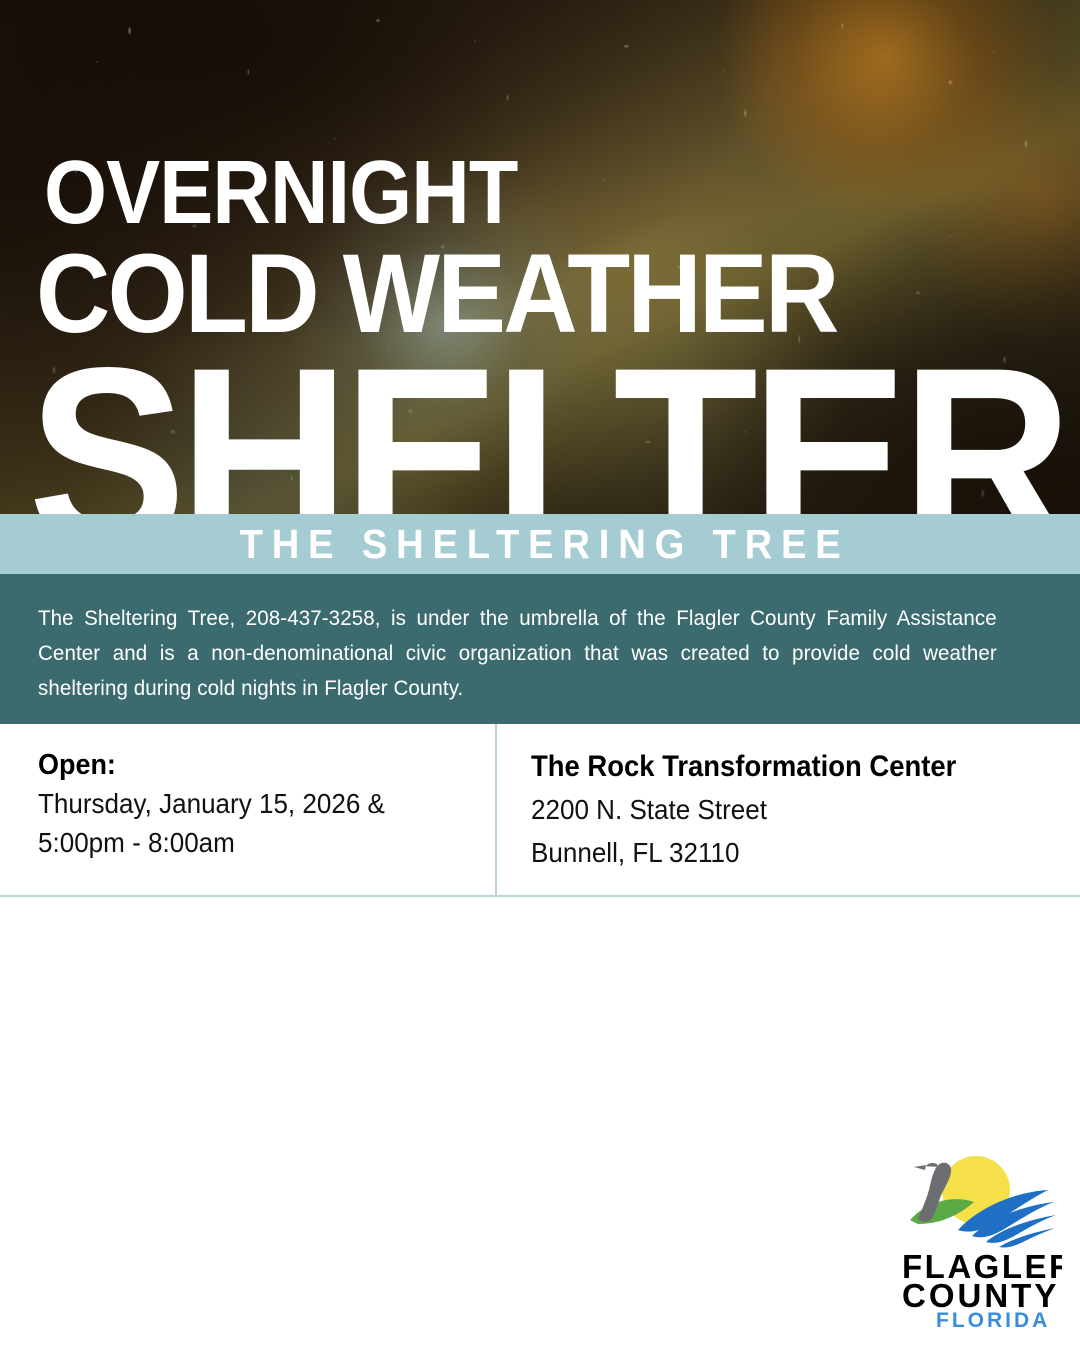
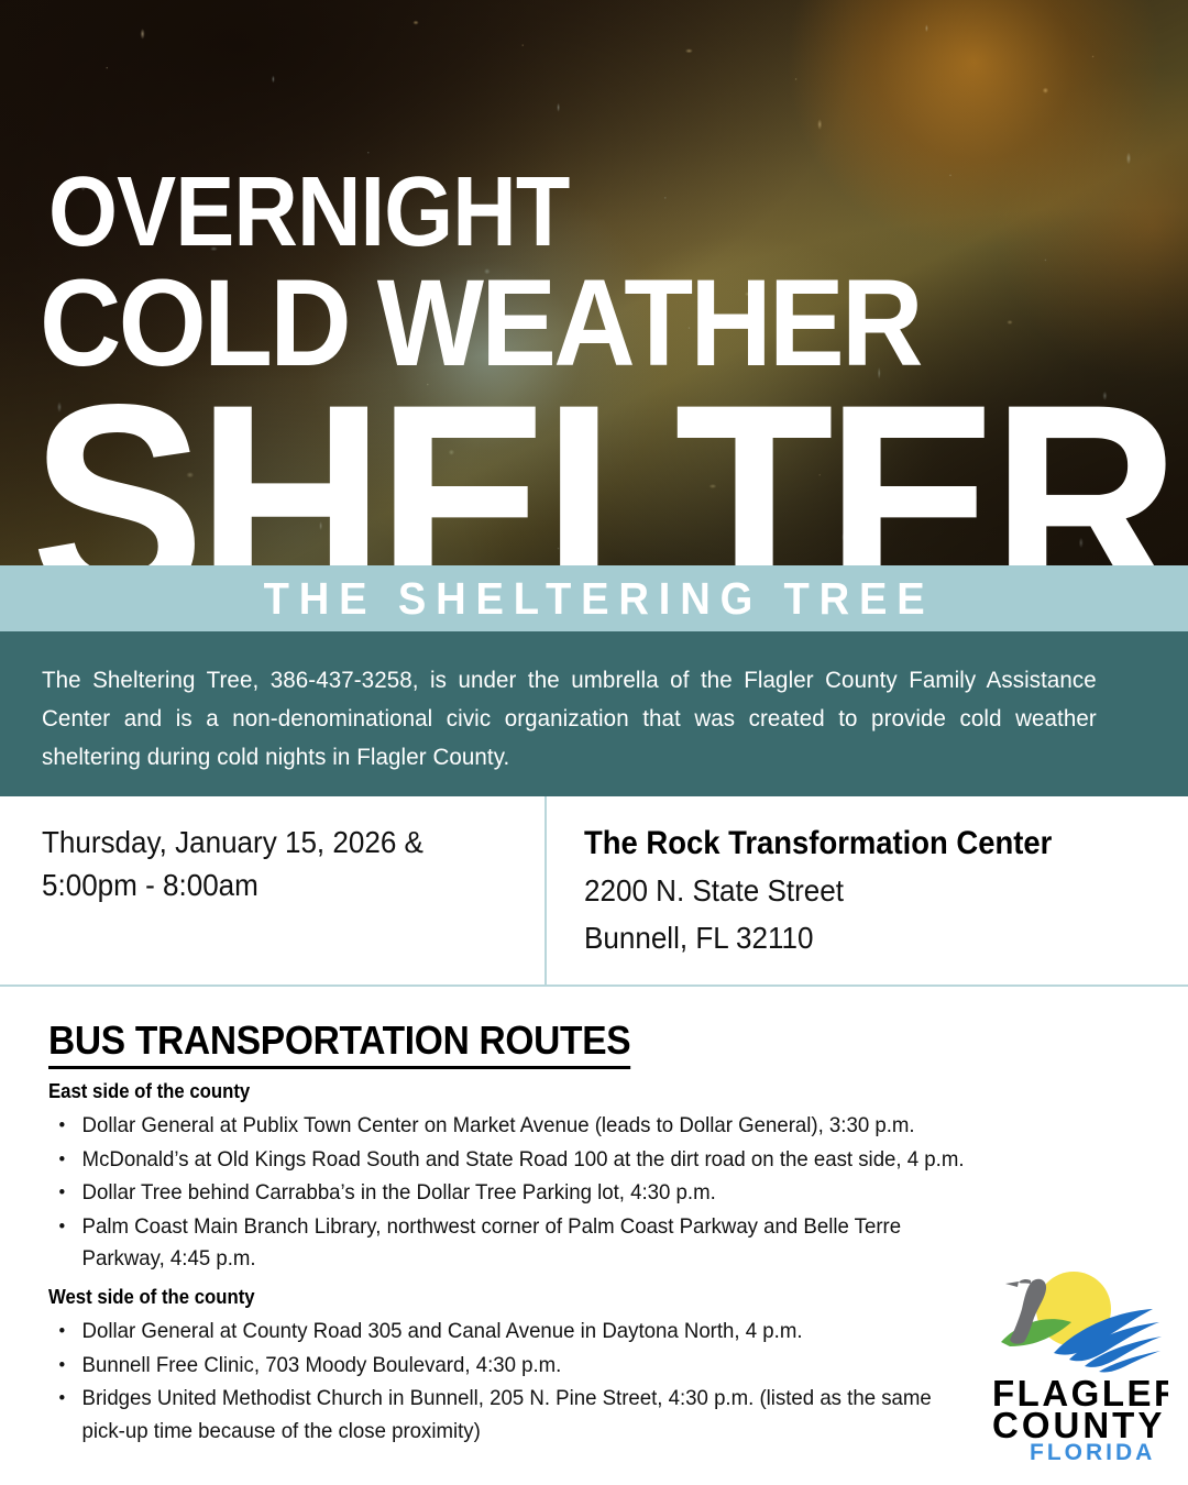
  OVERNIGHT
  COLD WEATHER
  SHELTER
  THE SHELTERING TREE
- The Sheltering Tree, 208-437-3258, is under the umbrella of the Flagler County Family Assistance Center and is a non-denominational civic organization that was created to provide cold weather sheltering during cold nights in Flagler County.
+ The Sheltering Tree, 386-437-3258, is under the umbrella of the Flagler County Family Assistance Center and is a non-denominational civic organization that was created to provide cold weather sheltering during cold nights in Flagler County.
- Open:
  Thursday, January 15, 2026 &
  5:00pm - 8:00am
  The Rock Transformation Center
  2200 N. State Street
  Bunnell, FL 32110
+ BUS TRANSPORTATION ROUTES
+ East side of the county
+ Dollar General at Publix Town Center on Market Avenue (leads to Dollar General), 3:30 p.m.
+ McDonald’s at Old Kings Road South and State Road 100 at the dirt road on the east side, 4 p.m.
+ Dollar Tree behind Carrabba’s in the Dollar Tree Parking lot, 4:30 p.m.
+ Palm Coast Main Branch Library, northwest corner of Palm Coast Parkway and Belle Terre Parkway, 4:45 p.m.
+ West side of the county
+ Dollar General at County Road 305 and Canal Avenue in Daytona North, 4 p.m.
+ Bunnell Free Clinic, 703 Moody Boulevard, 4:30 p.m.
+ Bridges United Methodist Church in Bunnell, 205 N. Pine Street, 4:30 p.m. (listed as the same pick-up time because of the close proximity)
  FLAGLE
  COUNTY
  FLORIDA
